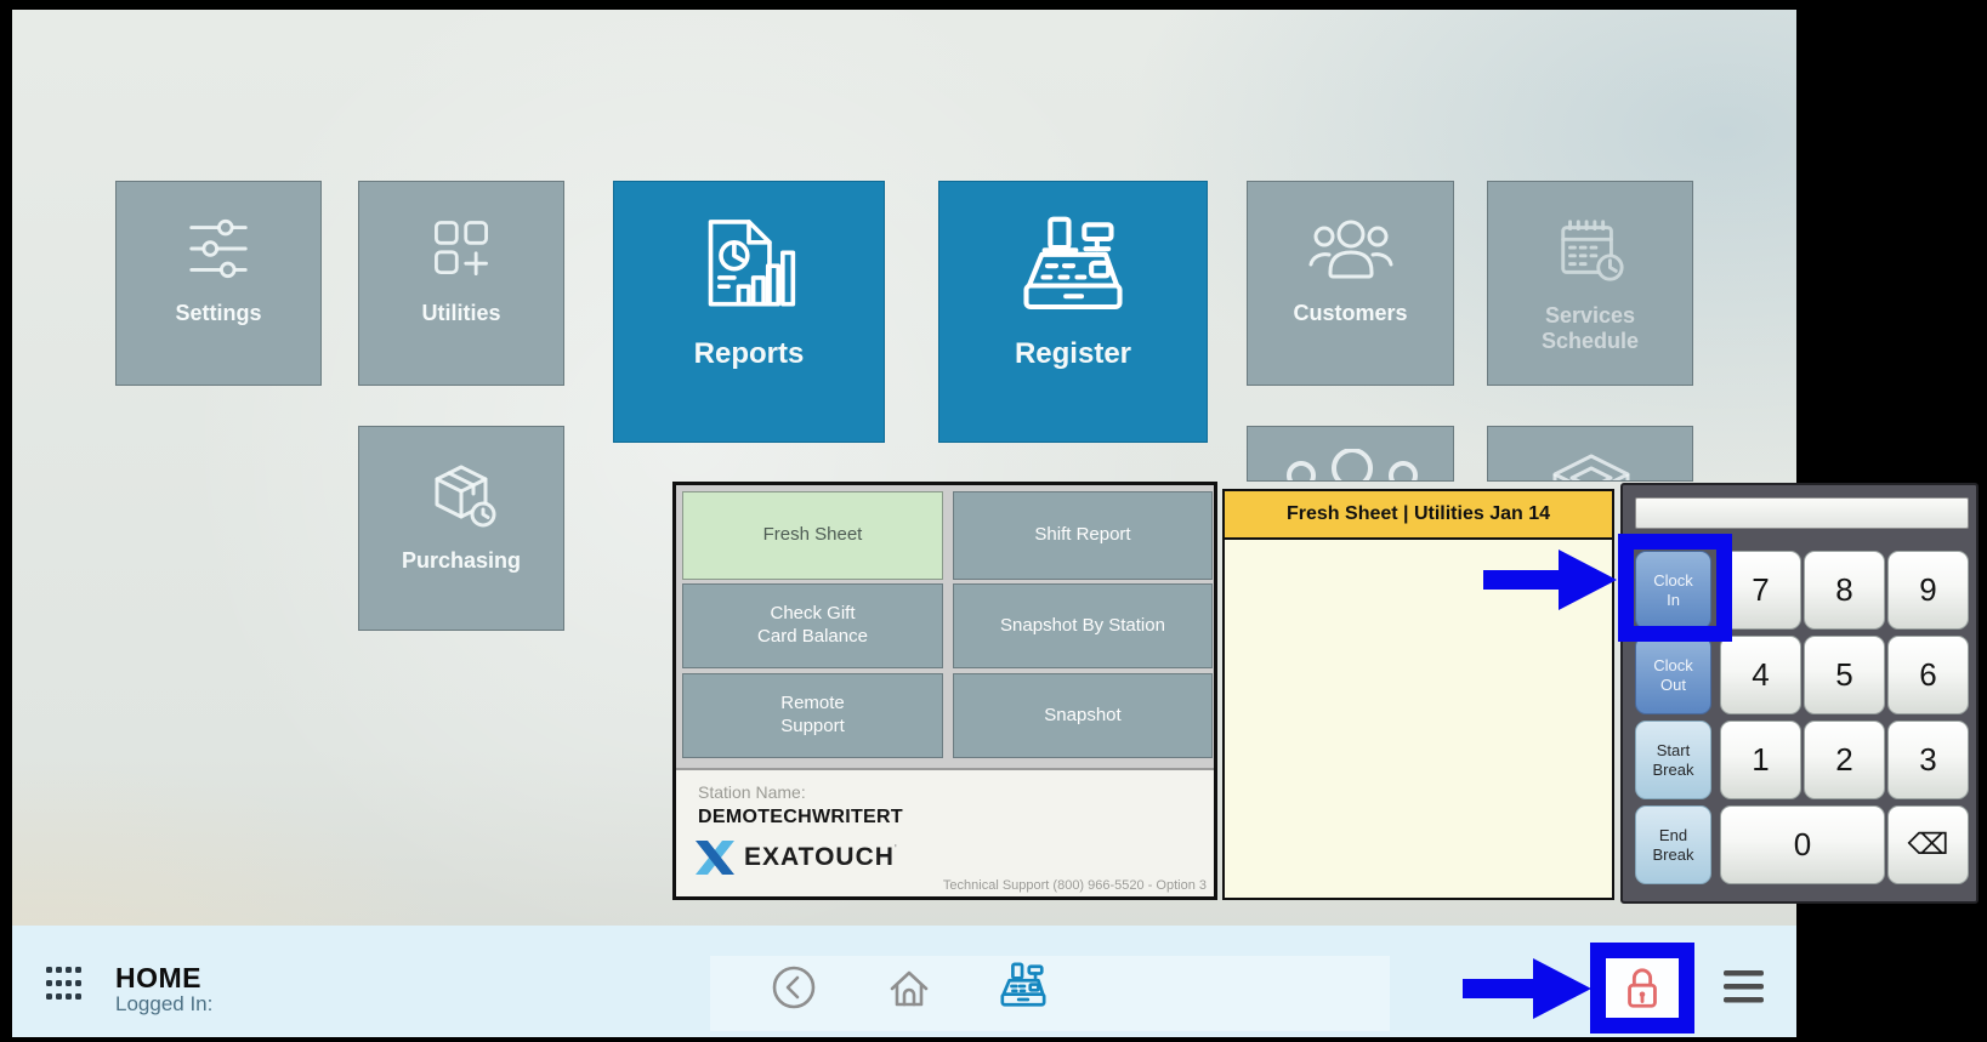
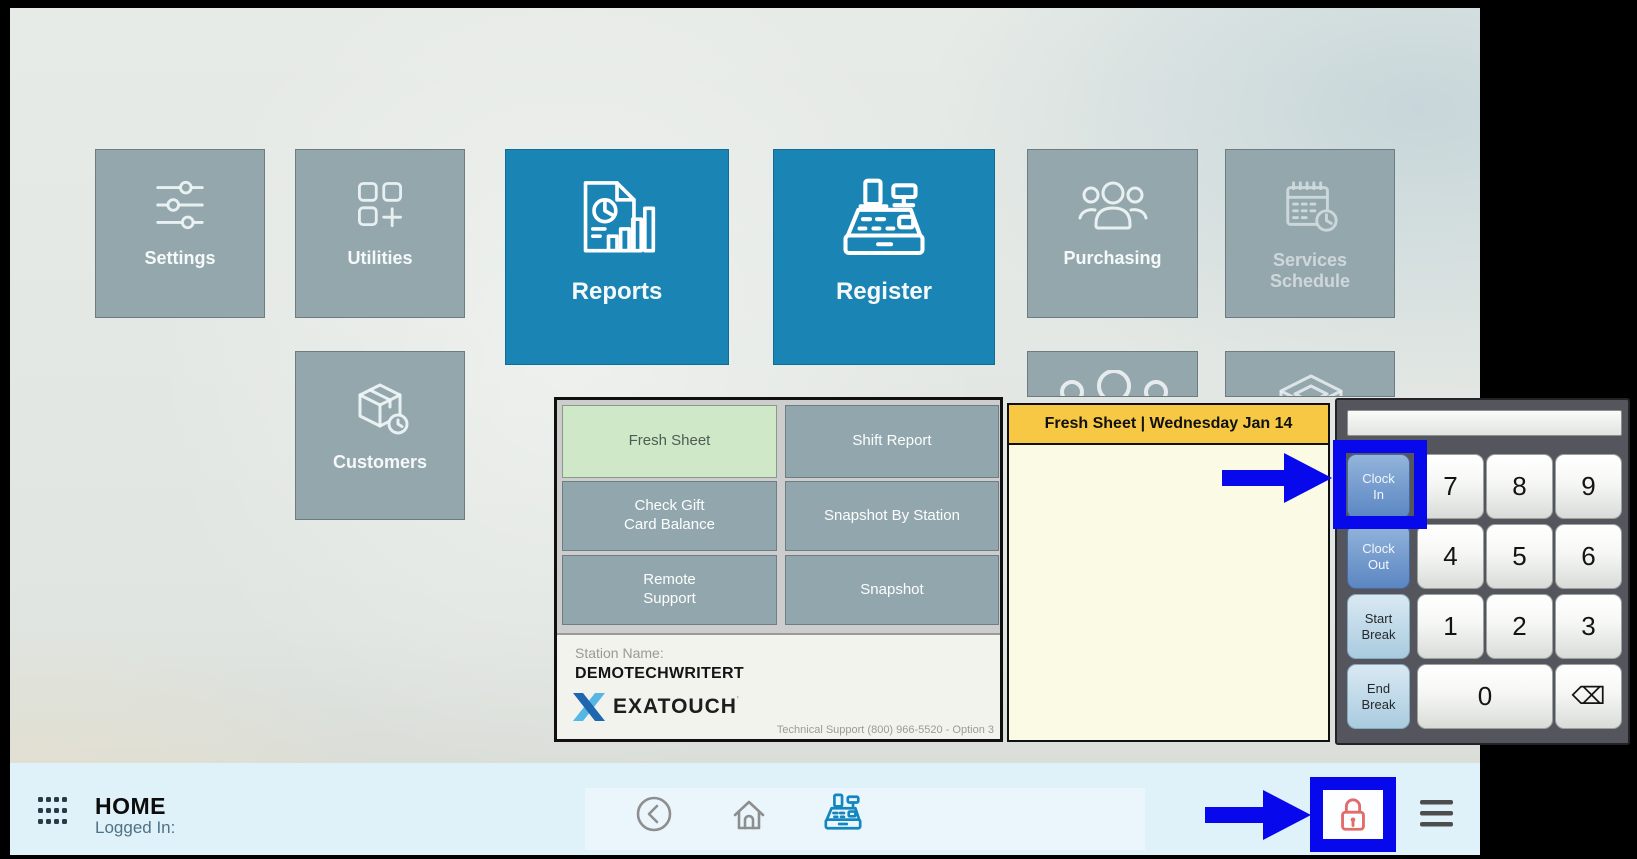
  Settings
  Utilities
  Reports
  Register
- Customers
+ Purchasing
  Services Schedule
- Purchasing
+ Customers
  HOME
  Logged In:
  Fresh Sheet
  Shift Report
  Check Gift Card Balance
  Snapshot By Station
  Remote Support
  Snapshot
  Station Name:
  DEMOTECHWRITERT
  EXATOUCH
  '
  Technical Support (800) 966-5520 - Option 3
- Fresh Sheet | Utilities Jan 14
+ Fresh Sheet | Wednesday Jan 14
  Clock In
  Clock Out
  Start Break
  End Break
  7
  8
  9
  4
  5
  6
  1
  2
  3
  0
  ⌫
